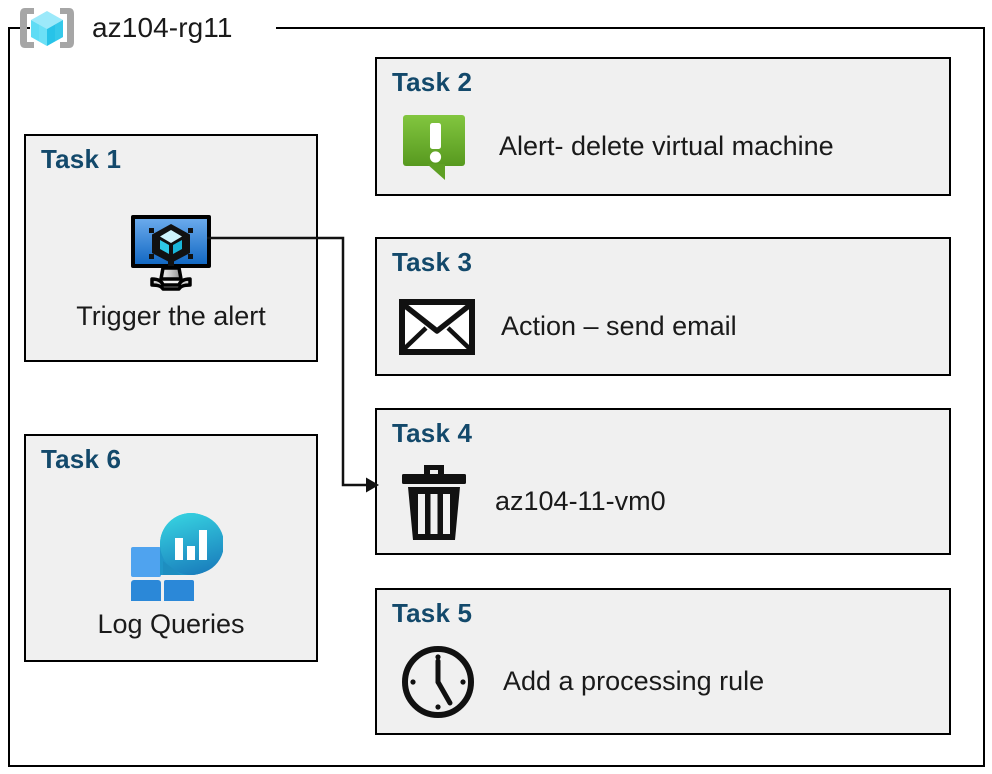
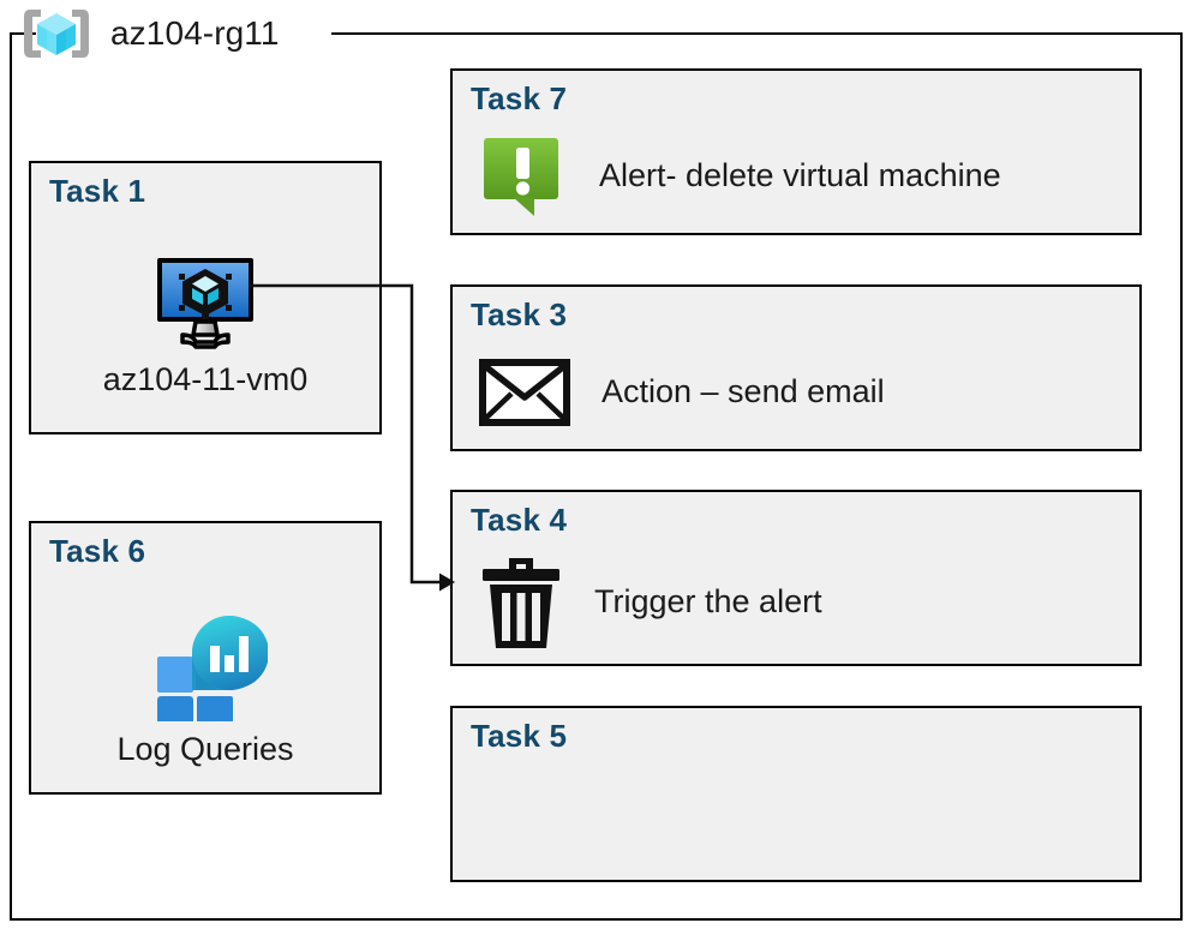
  az104-rg11
  Task 1
- Trigger the alert
+ az104-11-vm0
  Task 6
  Log Queries
- Task 2
+ Task 7
  Alert- delete virtual machine
  Task 3
  Action – send email
  Task 4
- az104-11-vm0
+ Trigger the alert
  Task 5
- Add a processing rule
